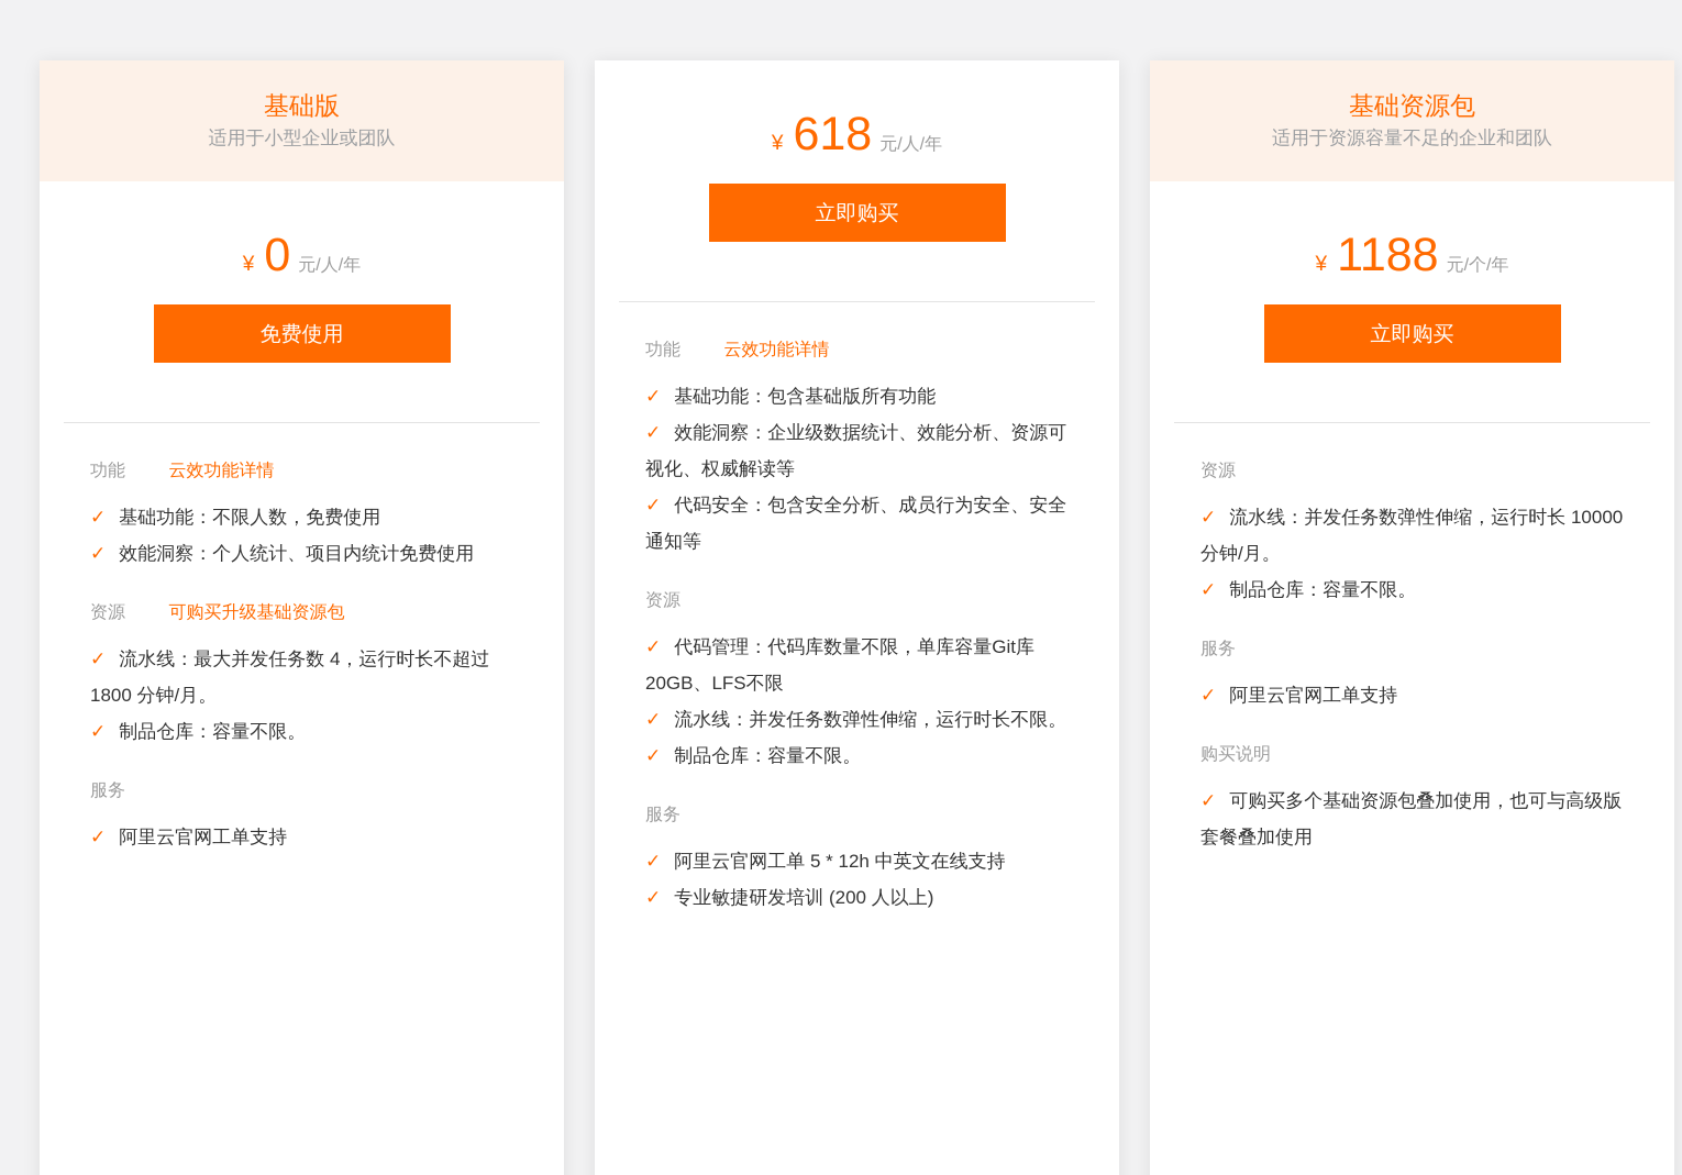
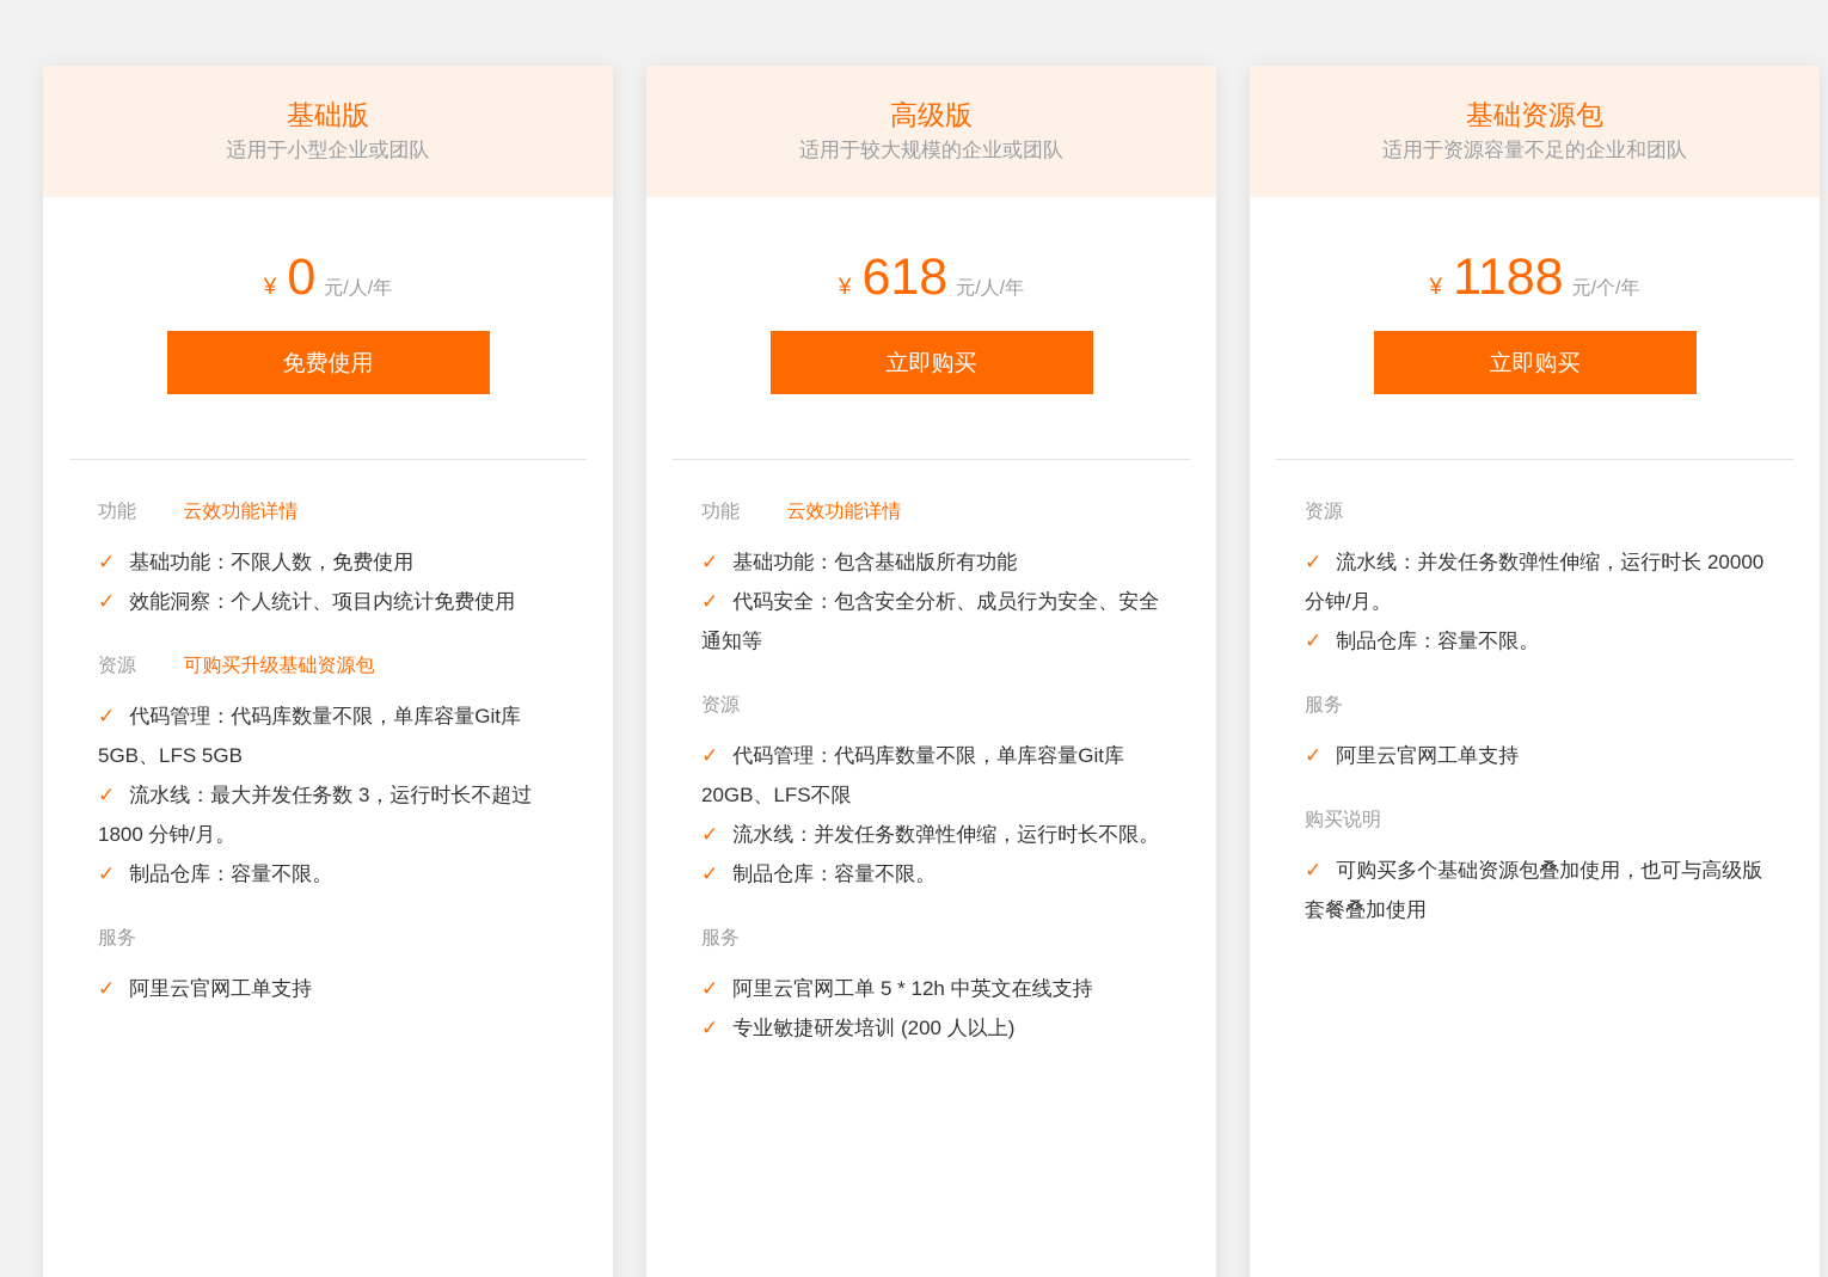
  基础版
  适用于小型企业或团队
  ¥
  0
  元/人/年
  免费使用
  功能 云效功能详情
  ✓ 基础功能：不限人数，免费使用
  ✓ 效能洞察：个人统计、项目内统计免费使用
  资源 可购买升级基础资源包
+ ✓ 代码管理：代码库数量不限，单库容量Git库5GB、LFS 5GB
- ✓ 流水线：最大并发任务数 4，运行时长不超过 1800 分钟/月。
+ ✓ 流水线：最大并发任务数 3，运行时长不超过 1800 分钟/月。
  ✓ 制品仓库：容量不限。
  服务
  ✓ 阿里云官网工单支持
+ 高级版
+ 适用于较大规模的企业或团队
  ¥
  618
  元/人/年
  立即购买
  功能 云效功能详情
  ✓ 基础功能：包含基础版所有功能
- ✓ 效能洞察：企业级数据统计、效能分析、资源可视化、权威解读等
  ✓ 代码安全：包含安全分析、成员行为安全、安全通知等
  资源
  ✓ 代码管理：代码库数量不限，单库容量Git库20GB、LFS不限
  ✓ 流水线：并发任务数弹性伸缩，运行时长不限。
  ✓ 制品仓库：容量不限。
  服务
  ✓ 阿里云官网工单 5 * 12h 中英文在线支持
  ✓ 专业敏捷研发培训 (200 人以上)
  基础资源包
  适用于资源容量不足的企业和团队
  ¥
  1188
  元/个/年
  立即购买
  资源
- ✓ 流水线：并发任务数弹性伸缩，运行时长 10000 分钟/月。
+ ✓ 流水线：并发任务数弹性伸缩，运行时长 20000 分钟/月。
  ✓ 制品仓库：容量不限。
  服务
  ✓ 阿里云官网工单支持
  购买说明
  ✓ 可购买多个基础资源包叠加使用，也可与高级版套餐叠加使用
